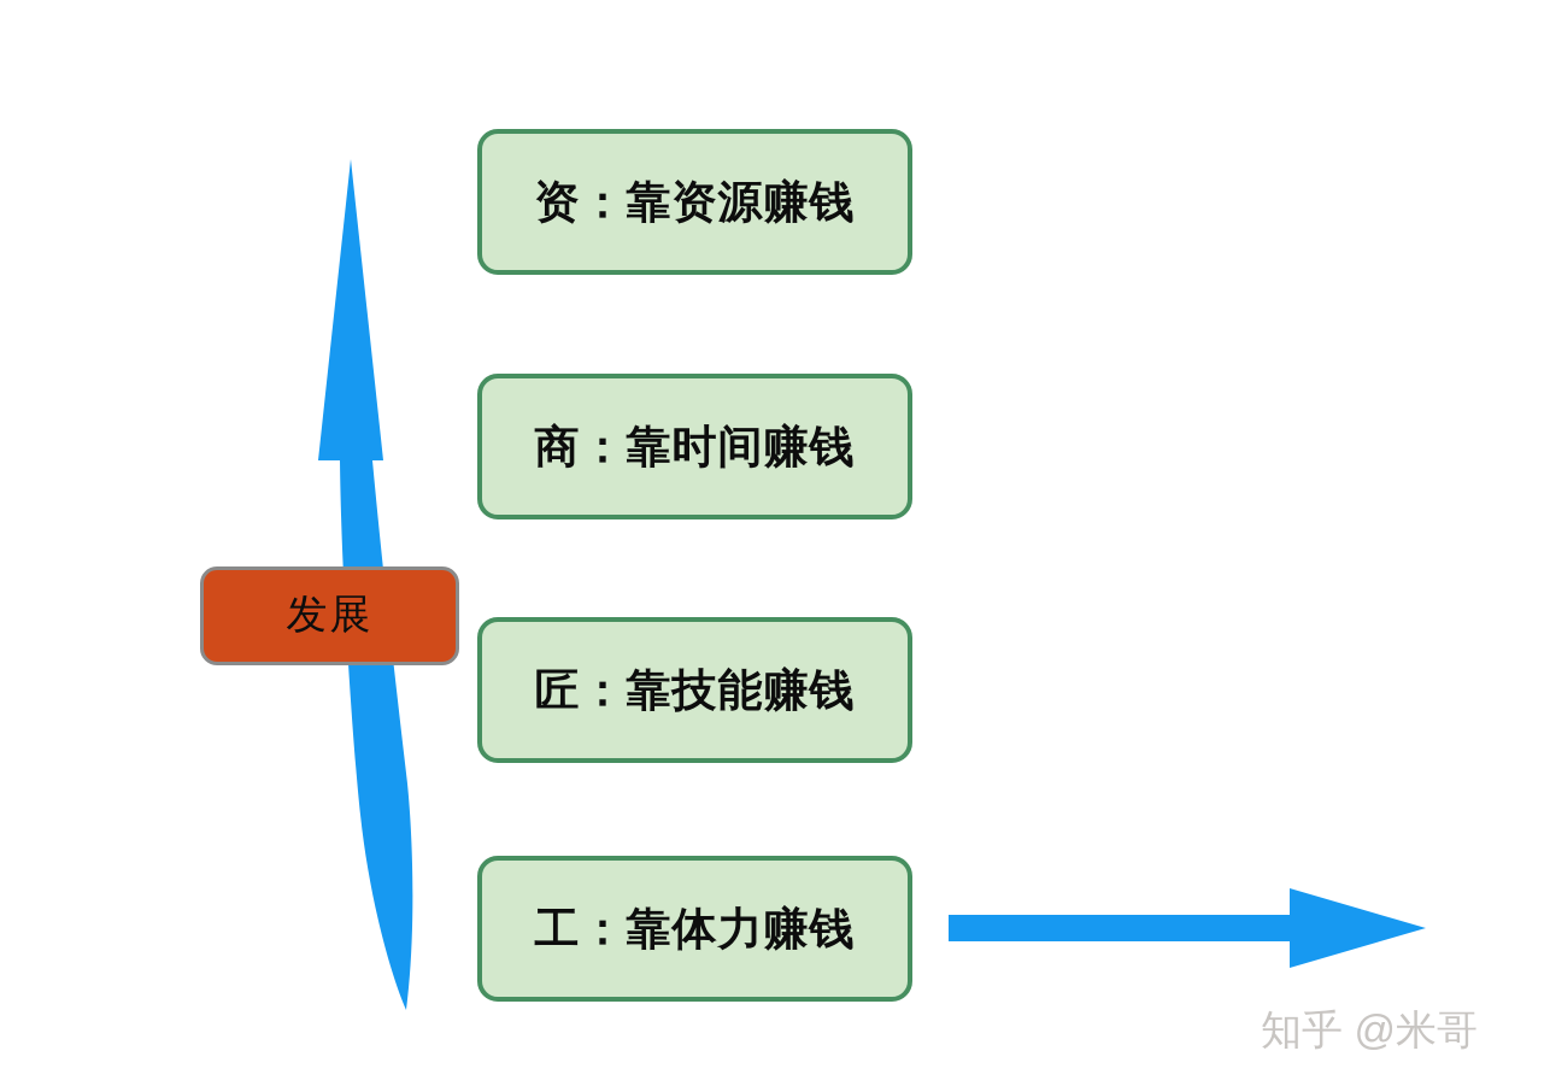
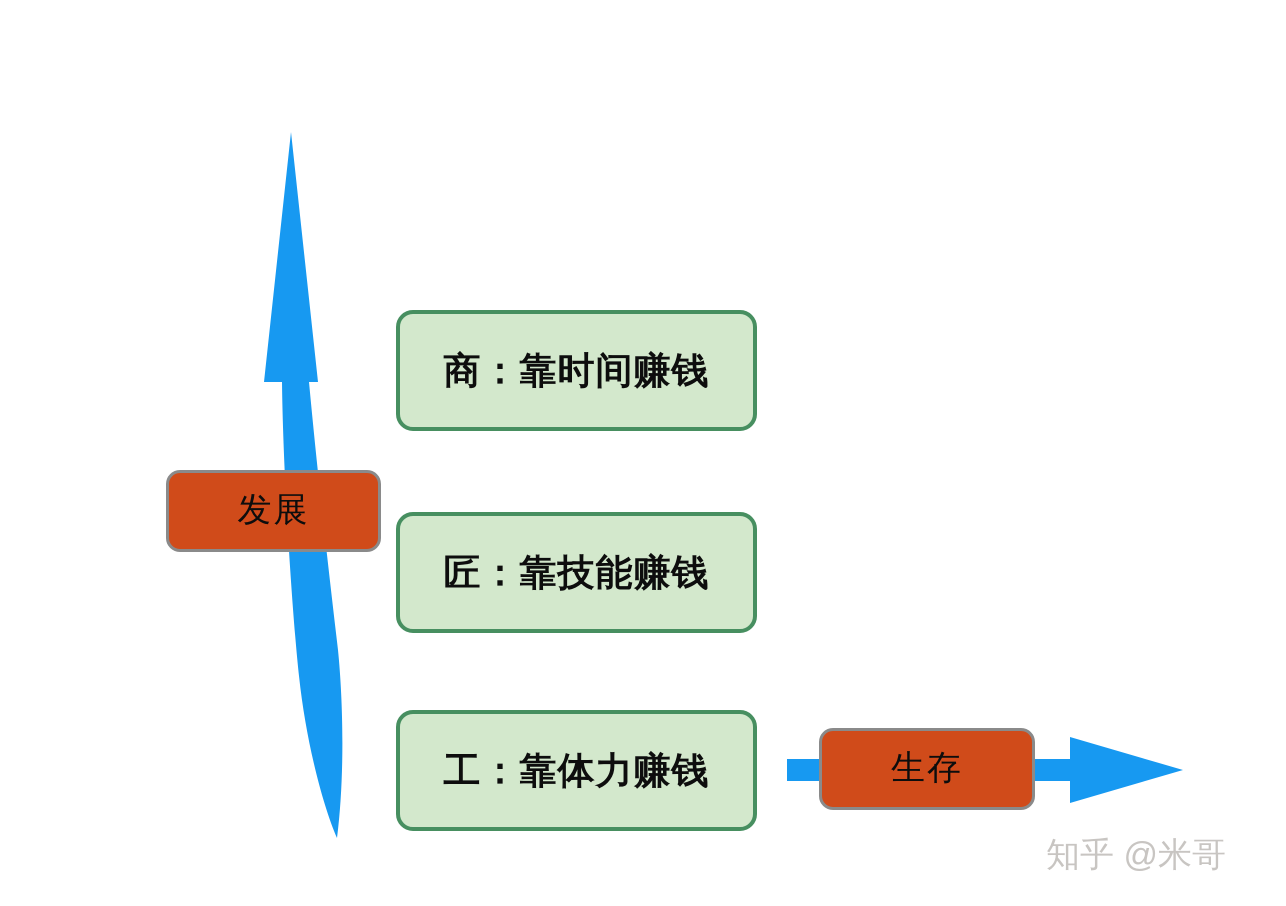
- 资：靠资源赚钱
  商：靠时间赚钱
  匠：靠技能赚钱
  工：靠体力赚钱
  发展
+ 生存
  知乎 @米哥
